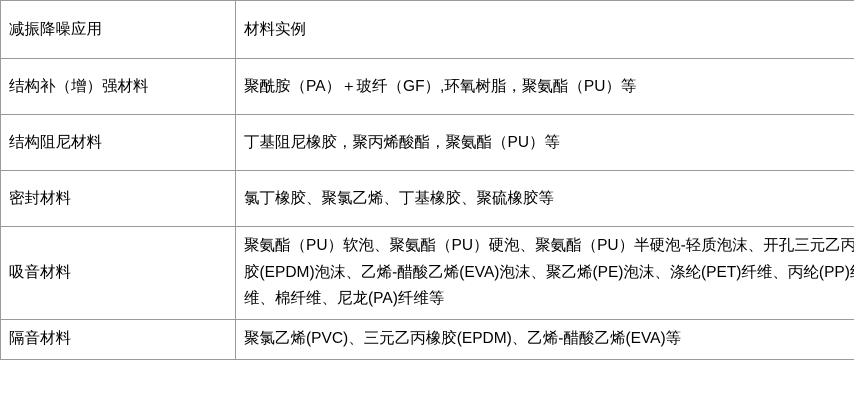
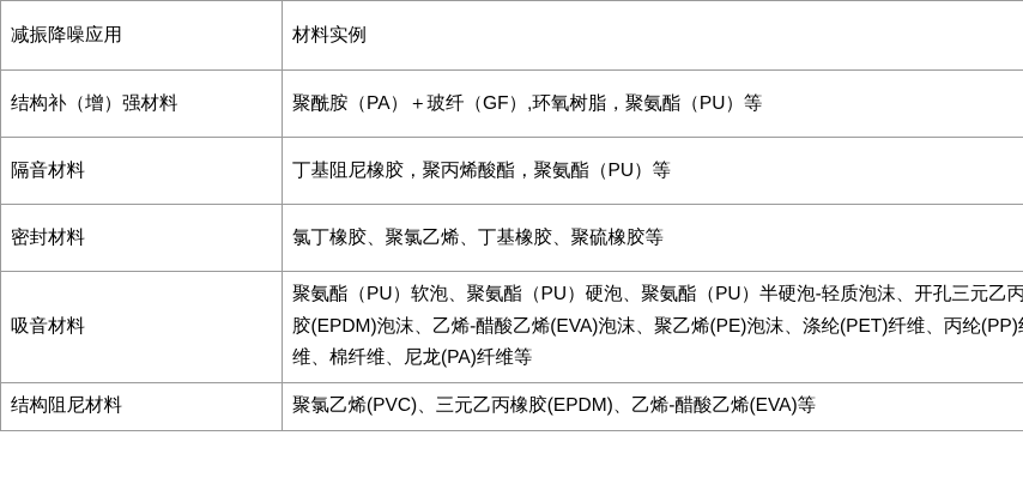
  减振降噪应用	材料实例
  结构补（增）强材料	聚酰胺（PA）＋玻纤（GF）,环氧树脂，聚氨酯（PU）等
- 结构阻尼材料	丁基阻尼橡胶，聚丙烯酸酯，聚氨酯（PU）等
+ 隔音材料	丁基阻尼橡胶，聚丙烯酸酯，聚氨酯（PU）等
  密封材料	氯丁橡胶、聚氯乙烯、丁基橡胶、聚硫橡胶等
  吸音材料	聚氨酯（PU）软泡、聚氨酯（PU）硬泡、聚氨酯（PU）半硬泡-轻质泡沫、开孔三元乙丙胶(EPDM)泡沫、乙烯-醋酸乙烯(EVA)泡沫、聚乙烯(PE)泡沫、涤纶(PET)纤维、丙纶(PP)维、棉纤维、尼龙(PA)纤维等
- 隔音材料	聚氯乙烯(PVC)、三元乙丙橡胶(EPDM)、乙烯-醋酸乙烯(EVA)等
+ 结构阻尼材料	聚氯乙烯(PVC)、三元乙丙橡胶(EPDM)、乙烯-醋酸乙烯(EVA)等
